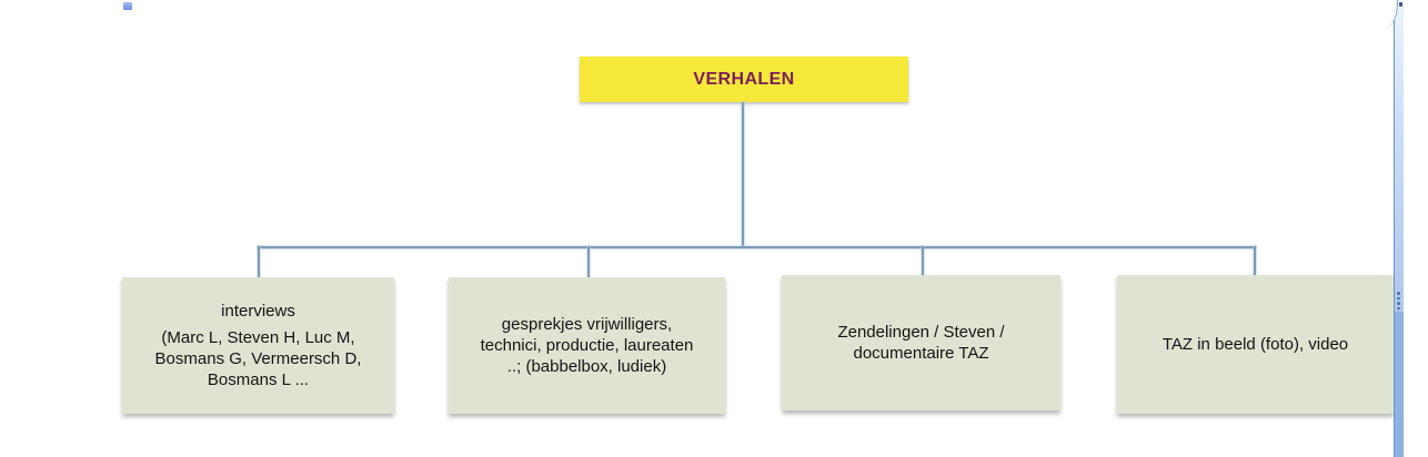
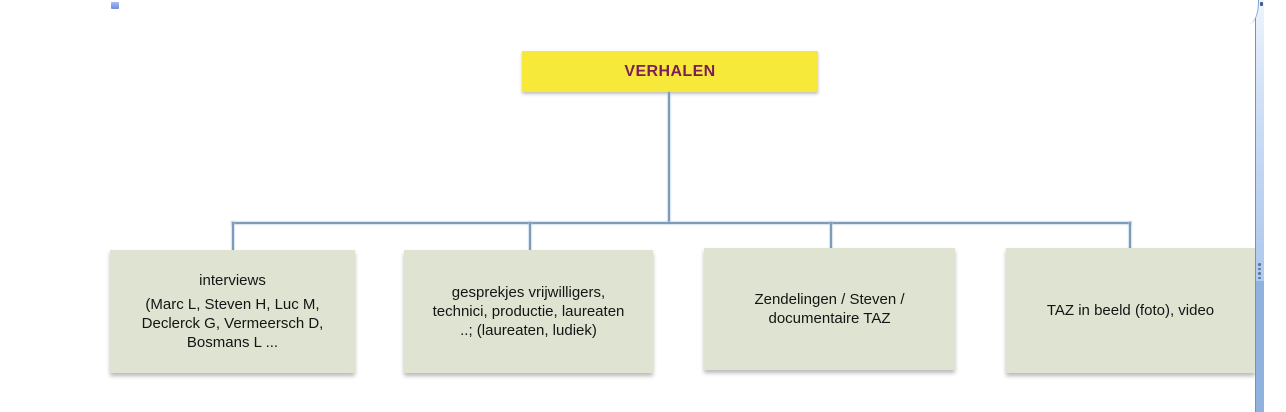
  VERHALEN
  interviews
- (Marc L, Steven H, Luc M, Bosmans G, Vermeersch D, Bosmans L ...
+ (Marc L, Steven H, Luc M, Declerck G, Vermeersch D, Bosmans L ...
- gesprekjes vrijwilligers, technici, productie, laureaten ..; (babbelbox, ludiek)
+ gesprekjes vrijwilligers, technici, productie, laureaten ..; (laureaten, ludiek)
  Zendelingen / Steven / documentaire TAZ
  TAZ in beeld (foto), video
